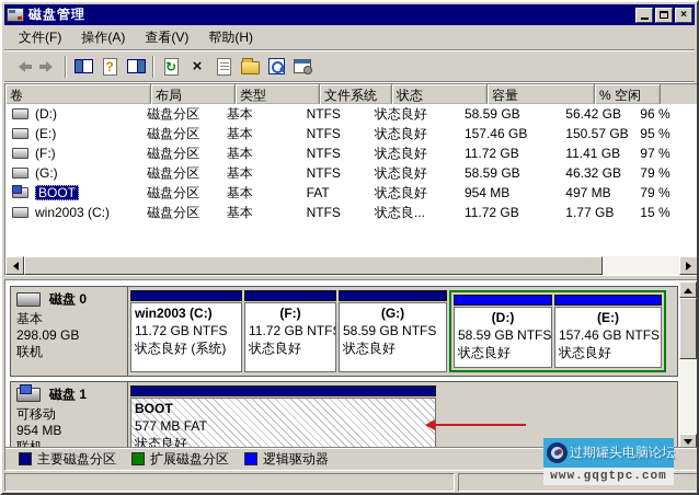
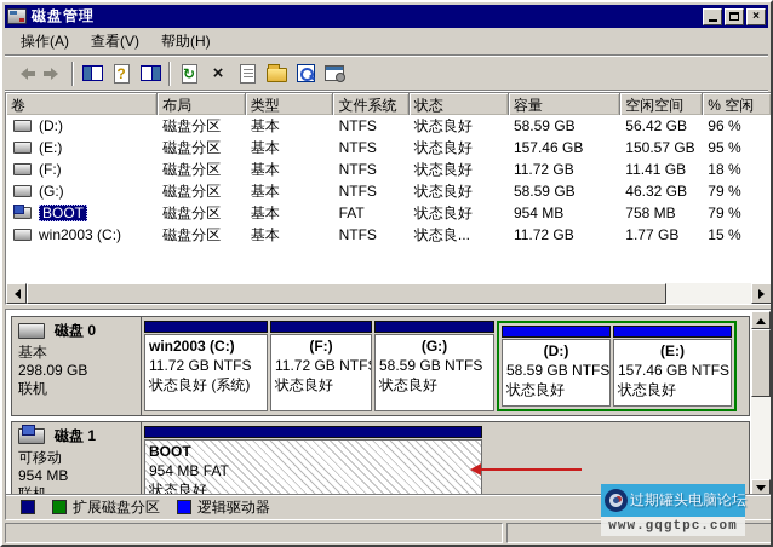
  磁盘管理
  ×
- 文件(F)
  操作(A)
  查看(V)
  帮助(H)
  ?
  ↻
  ×
  卷
  布局
  类型
  文件系统
  状态
  容量
+ 空闲空间
  % 空闲
  (D:)
  磁盘分区
  基本
  NTFS
  状态良好
  58.59 GB
  56.42 GB
  96 %
  (E:)
  磁盘分区
  基本
  NTFS
  状态良好
  157.46 GB
  150.57 GB
  95 %
  (F:)
  磁盘分区
  基本
  NTFS
  状态良好
  11.72 GB
  11.41 GB
- 97 %
+ 18 %
  (G:)
  磁盘分区
  基本
  NTFS
  状态良好
  58.59 GB
  46.32 GB
  79 %
  BOOT
  磁盘分区
  基本
  FAT
  状态良好
  954 MB
- 497 MB
+ 758 MB
  79 %
  win2003 (C:)
  磁盘分区
  基本
  NTFS
  状态良...
  11.72 GB
  1.77 GB
  15 %
  磁盘 0
  基本
  298.09 GB
  联机
  win2003 (C:)
  11.72 GB NTFS
  状态良好 (系统)
  (F:)
  11.72 GB NTF
  状态良好
  (G:)
  58.59 GB NTFS
  状态良好
  (D:)
  58.59 GB NTFS
  状态良好
  (E:)
  157.46 GB NTFS
  状态良好
  磁盘 1
  可移动
  954 MB
  BOOT
- 577 MB FAT
+ 954 MB FAT
  状态良好
- 主要磁盘分区
  扩展磁盘分区
  逻辑驱动器
  过期罐头电脑论坛
  www.gqgtpc.com
